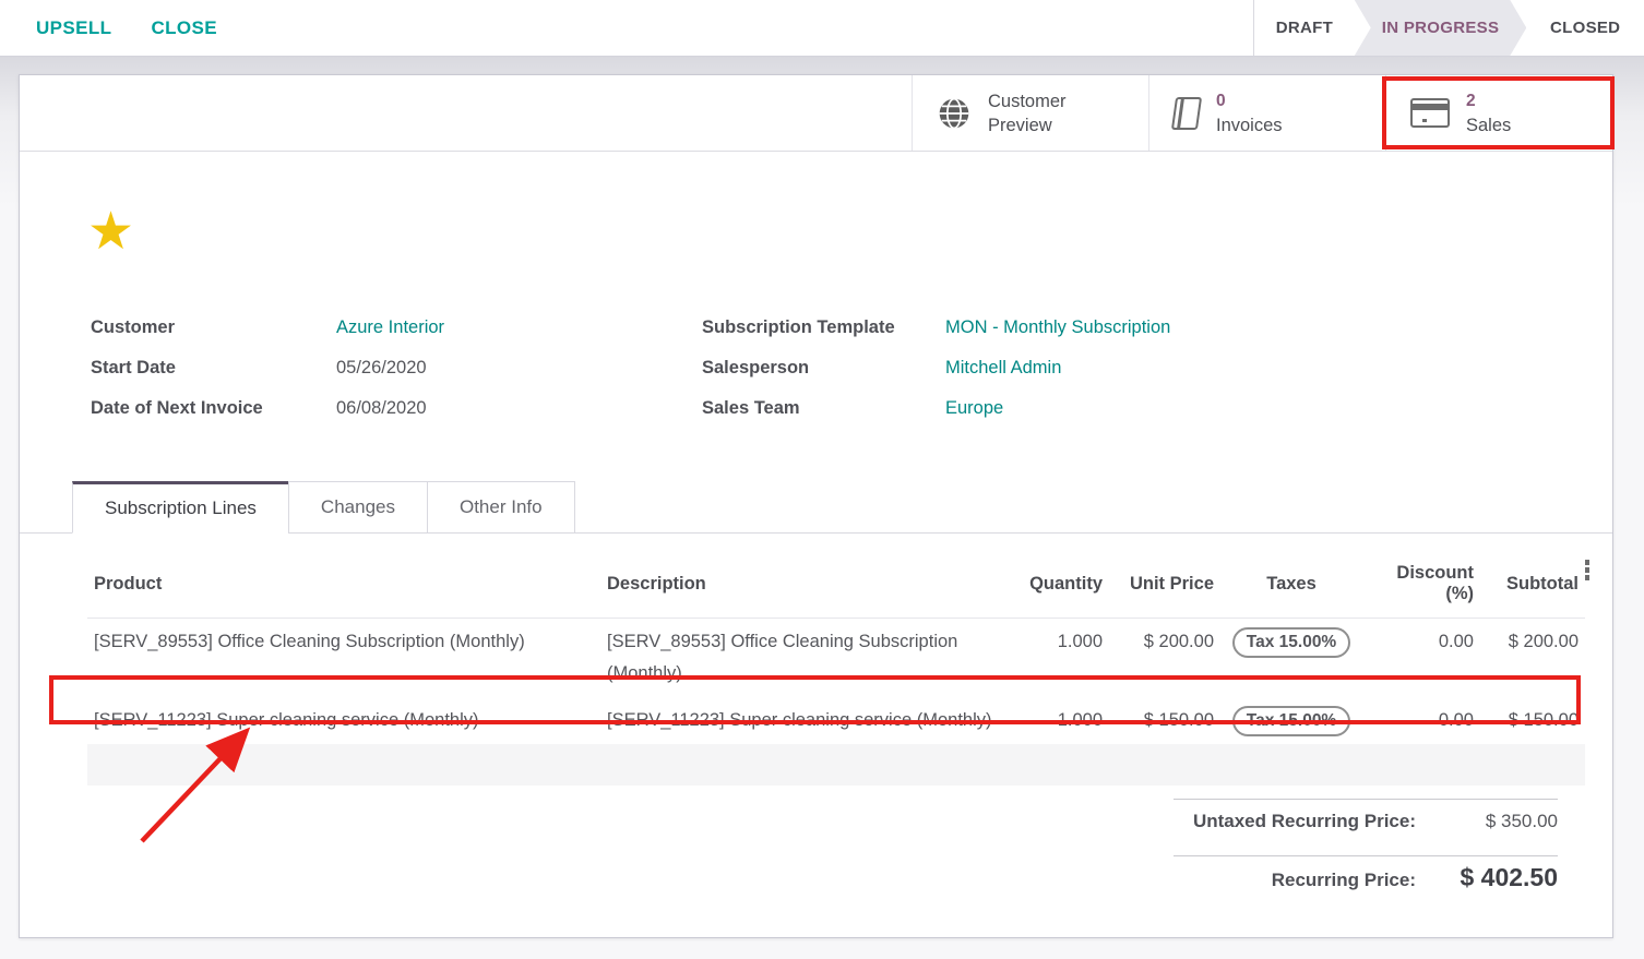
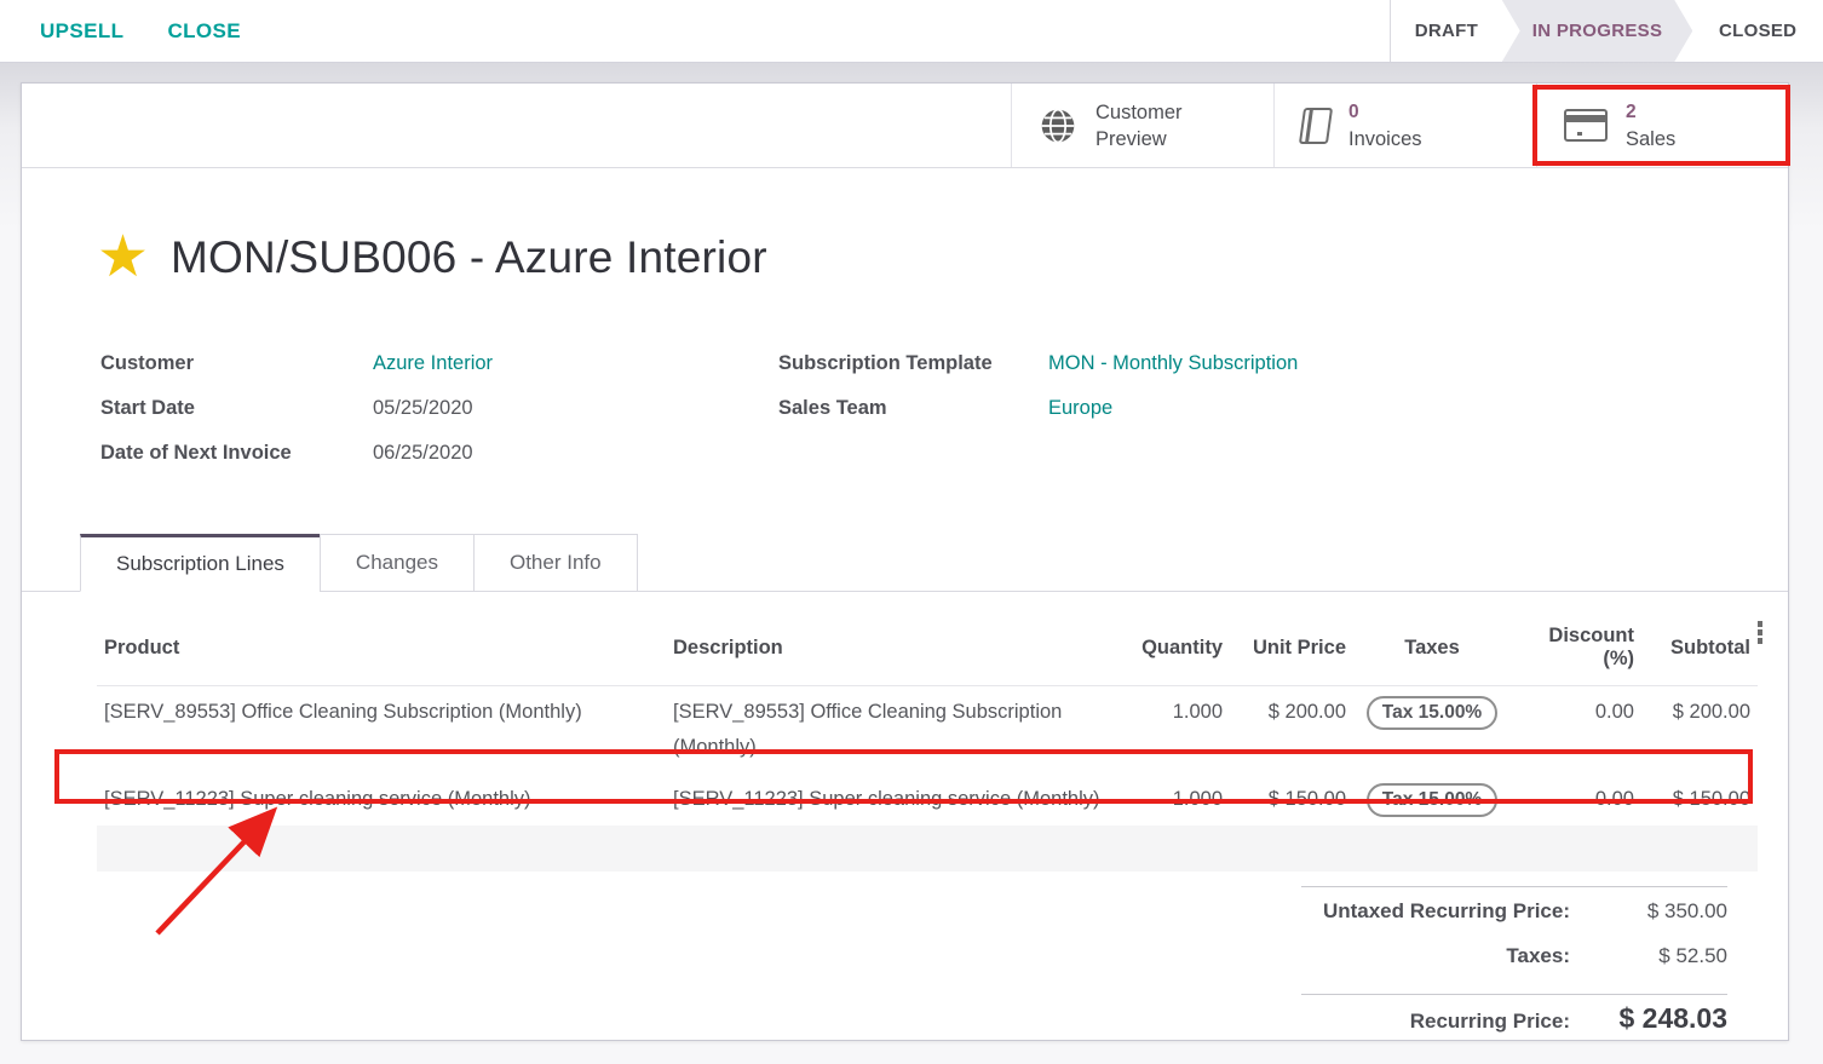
  UPSELL
  CLOSE
  DRAFT
  IN PROGRESS
  CLOSED
  Customer
  Preview
  0
  Invoices
  2
  Sales
  ★
+ MON/SUB006 - Azure Interior
  Customer
  Azure Interior
  Start Date
- 05/26/2020
+ 05/25/2020
  Date of Next Invoice
- 06/08/2020
+ 06/25/2020
  Subscription Template
  MON - Monthly Subscription
- Salesperson
- Mitchell Admin
  Sales Team
  Europe
  Subscription Lines
  Changes
  Other Info
  Product	Description	Quantity	Unit Price	Taxes	Discount (%)	Subtotal
  [SERV_89553] Office Cleaning Subscription (Monthly)	[SERV_89553] Office Cleaning Subscription (Monthly)	1.000	$ 200.00	Tax 15.00%	0.00	$ 200.00
  [SERV_11223] Super cleaning service (Monthly)	[SERV_11223] Super cleaning service (Monthly)	1.000	$ 150.00	Tax 15.00%	0.00	$ 150.00
  Untaxed Recurring Price:
  $ 350.00
+ Taxes:
+ $ 52.50
  Recurring Price:
- $ 402.50
+ $ 248.03
